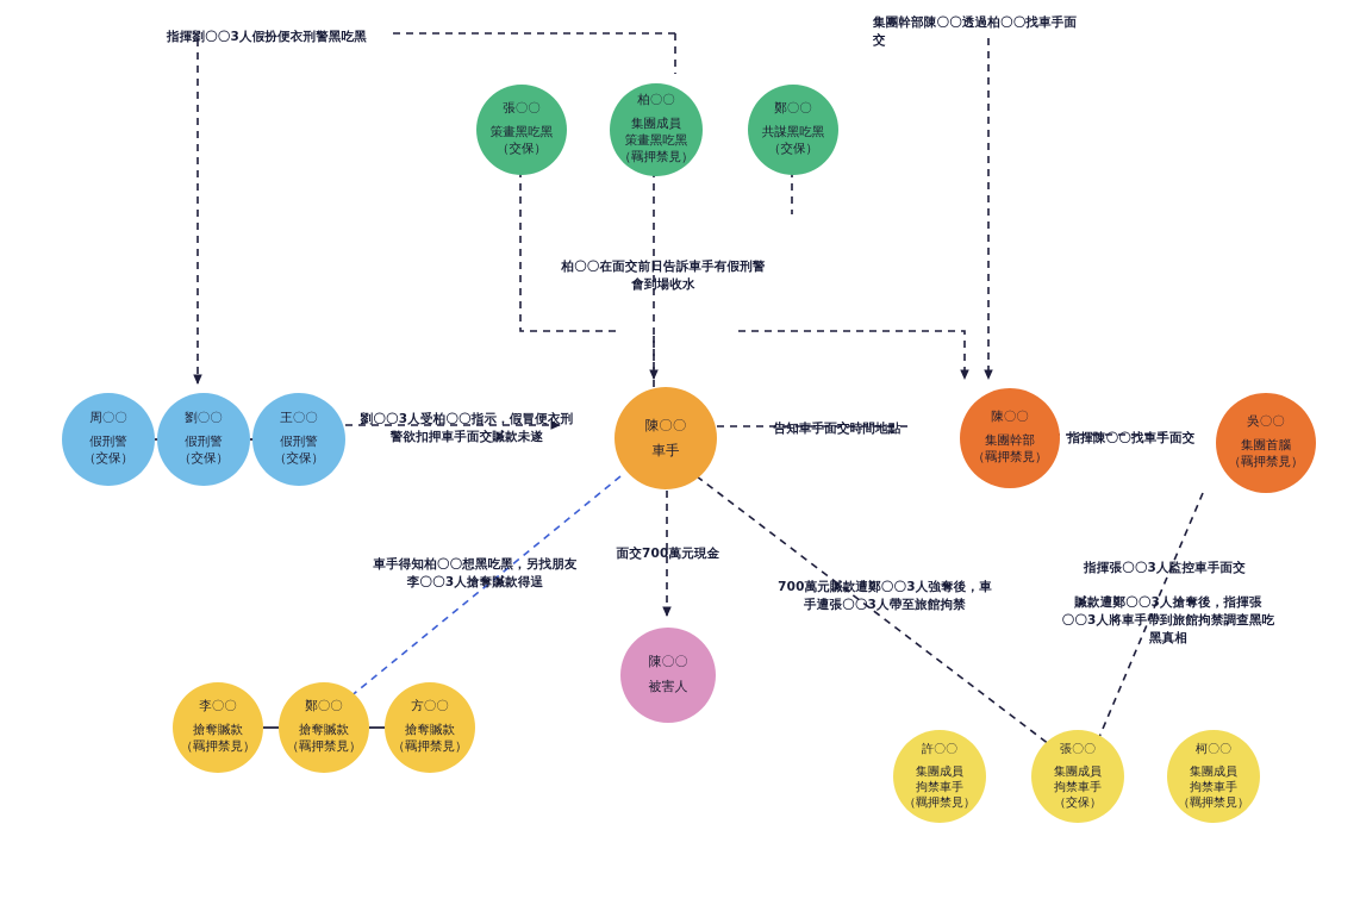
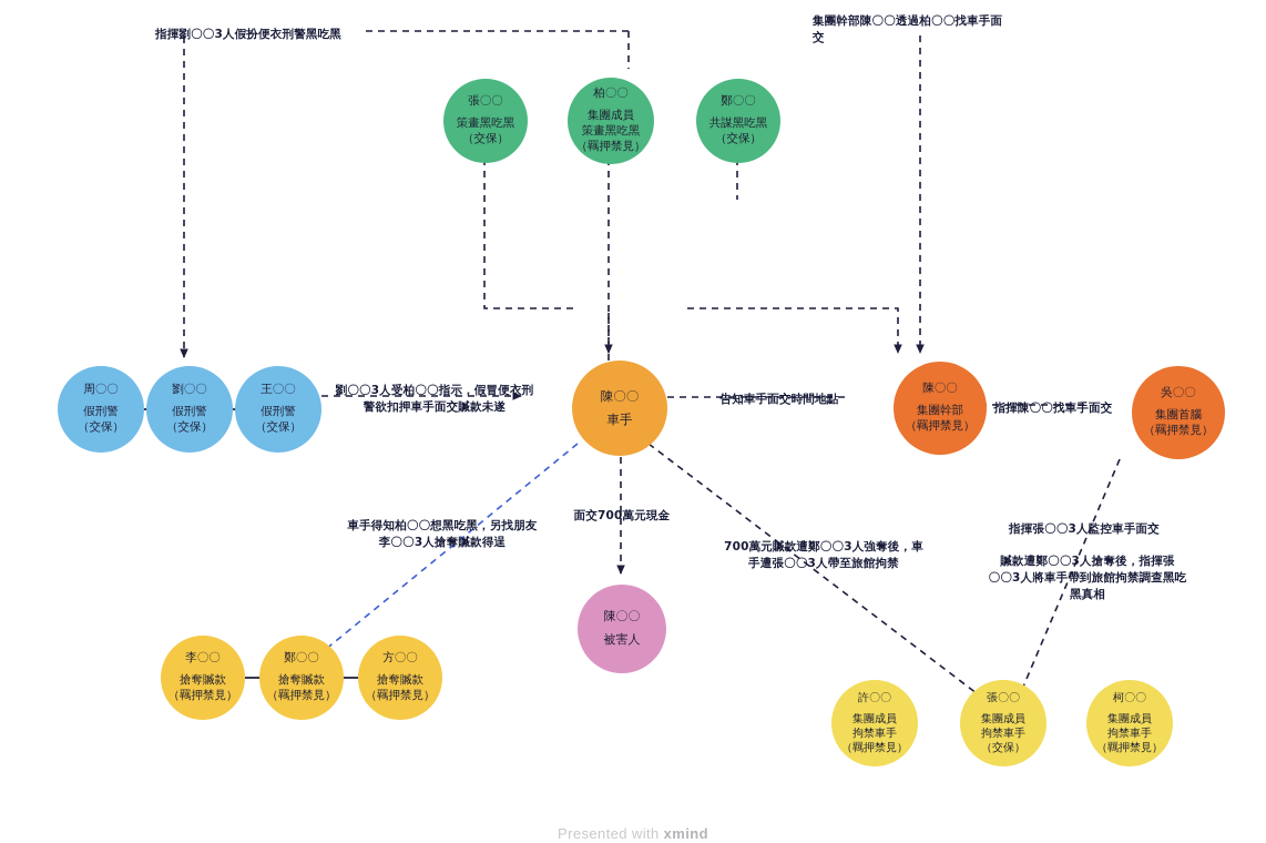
+ Presented with xmind
  張〇〇
  策畫黑吃黑
  （交保）
  柏〇〇
  集團成員
  策畫黑吃黑
  （羈押禁見）
  鄭〇〇
  共謀黑吃黑
  （交保）
  周〇〇
  假刑警
  （交保）
  劉〇〇
  假刑警
  （交保）
  王〇〇
  假刑警
  （交保）
  陳〇〇
  車手
  陳〇〇
  集團幹部
  （羈押禁見）
  吳〇〇
  集團首腦
  （羈押禁見）
  陳〇〇
  被害人
  李〇〇
  搶奪贓款
  （羈押禁見）
  鄭〇〇
  搶奪贓款
  （羈押禁見）
  方〇〇
  搶奪贓款
  （羈押禁見）
  許〇〇
  集團成員
  拘禁車手
  （羈押禁見）
  張〇〇
  集團成員
  拘禁車手
  （交保）
  柯〇〇
  集團成員
  拘禁車手
  （羈押禁見）
  指揮劉〇〇3人假扮便衣刑警黑吃黑
  集團幹部陳〇〇透過柏〇〇找車手面
  交
- 柏〇〇在面交前日告訴車手有假刑警
- 會到場收水
  劉〇〇3人受柏〇〇指示，假冒便衣刑
  警欲扣押車手面交贓款未遂
  告知車手面交時間地點
  指揮陳〇〇找車手面交
  車手得知柏〇〇想黑吃黑，另找朋友
  李〇〇3人搶奪贓款得逞
  面交700萬元現金
  700萬元贓款遭鄭〇〇3人強奪後，車
  手遭張〇〇3人帶至旅館拘禁
  指揮張〇〇3人監控車手面交
  贓款遭鄭〇〇3人搶奪後，指揮張
  〇〇3人將車手帶到旅館拘禁調查黑吃
  黑真相
